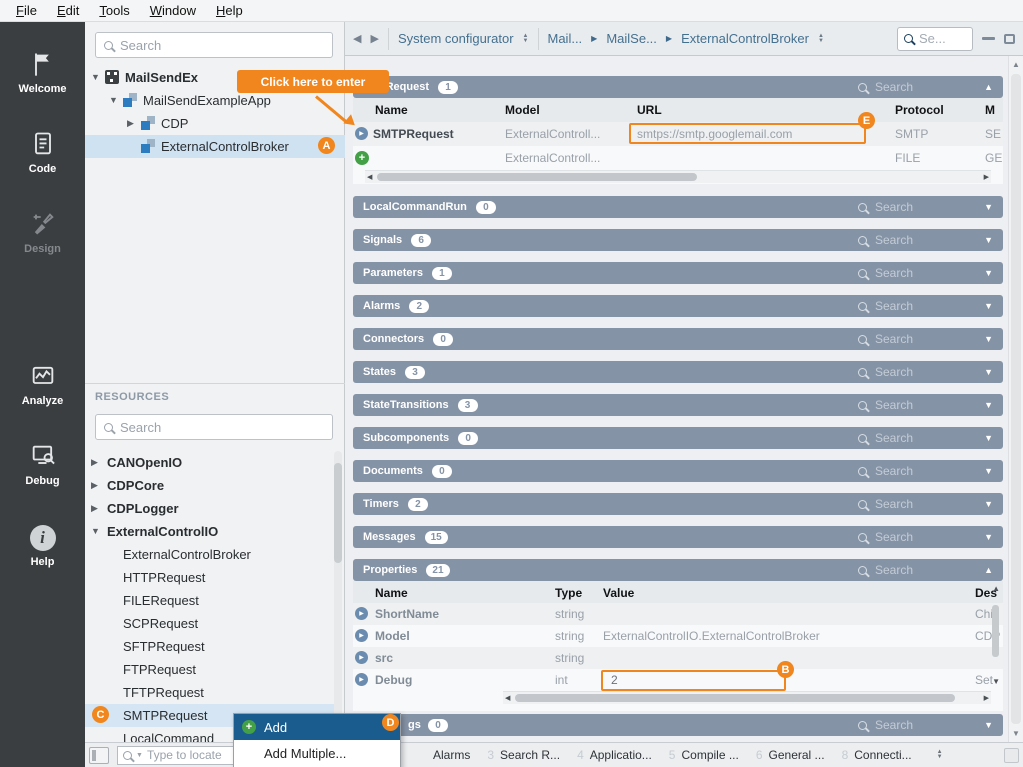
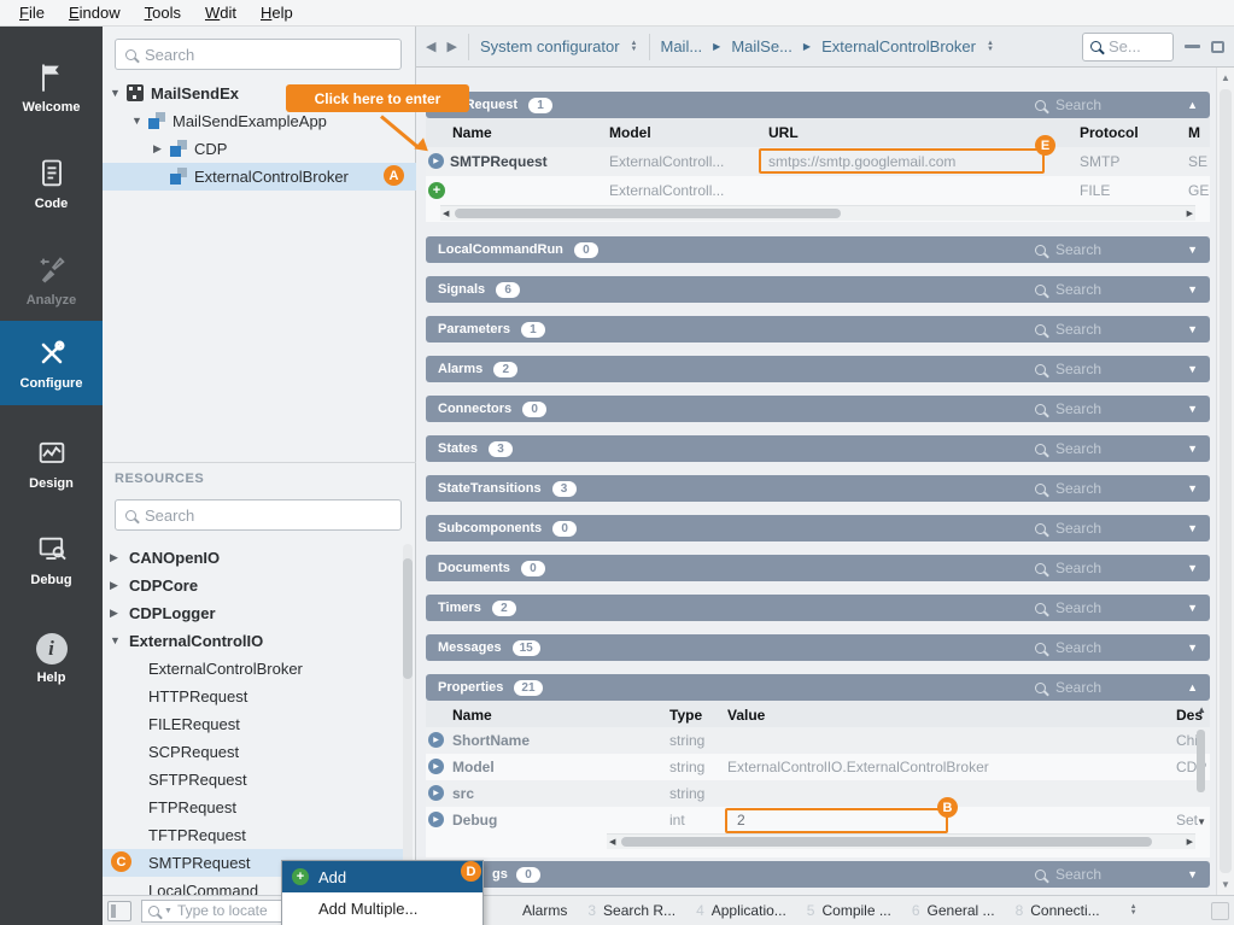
  File
- Edit
+ Eindow
  Tools
- Window
+ Wdit
  Help
  Welcome
  Code
- Design
+ Analyze
+ Configure
- Analyze
+ Design
  Debug
  i
  Help
  Search
  ▼
  MailSendEx
  ▼
  MailSendExampleApp
  ▶
  CDP
  ExternalControlBroker
  RESOURCES
  Search
  ▶
  CANOpenIO
  ▶
  CDPCore
  ▶
  CDPLogger
  ▼
  ExternalControlIO
  ExternalControlBroker
  HTTPRequest
  FILERequest
  SCPRequest
  SFTPRequest
  FTPRequest
  TFTPRequest
  SMTPRequest
  LocalCommand
  ◀
  ▶
  System configurator
  Mail...
  ▶
  MailSe...
  ▶
  ExternalControlBroker
  Se...
  Request
  1
  Search
  ▲
  Name
  Model
  URL
  Protocol
  M
  SMTPRequest
  ExternalControll...
  smtps://smtp.googlemail.com
  SMTP
  SE
  +
  ExternalControll...
  FILE
  GE
  LocalCommandRun
  0
  Search
  ▼
  Signals
  6
  Search
  ▼
  Parameters
  1
  Search
  ▼
  Alarms
  2
  Search
  ▼
  Connectors
  0
  Search
  ▼
  States
  3
  Search
  ▼
  StateTransitions
  3
  Search
  ▼
  Subcomponents
  0
  Search
  ▼
  Documents
  0
  Search
  ▼
  Timers
  2
  Search
  ▼
  Messages
  15
  Search
  ▼
  Properties
  21
  Search
  ▲
  Name
  Type
  Value
  Des
  ShortName
  string
  Model
  string
  ExternalControlIO.ExternalControlBroker
  src
  string
  Debug
  int
  2
  Set
  ▲
  ▼
  gs
  0
  Search
  ▼
  ▲
  ▼
  Type to locate
  Alarms
  3
  Search R...
  4
  Applicatio...
  5
  Compile ...
  6
  General ...
  8
  Connecti...
  +
  Add
  Add Multiple...
  Click here to enter
  A
  B
  C
  D
  E
